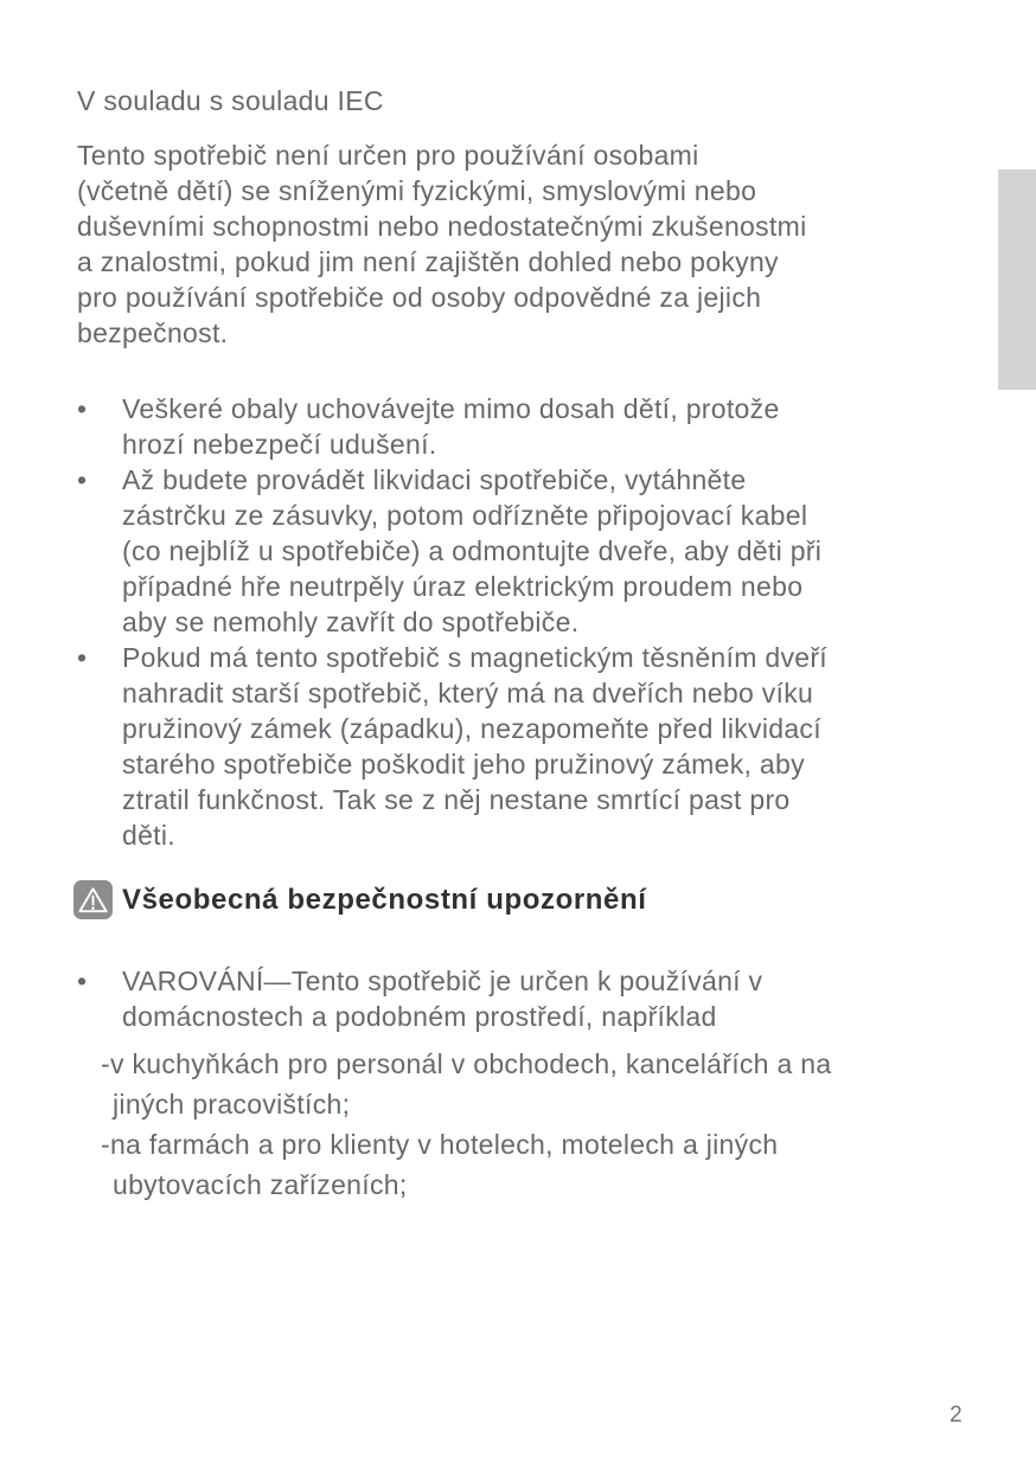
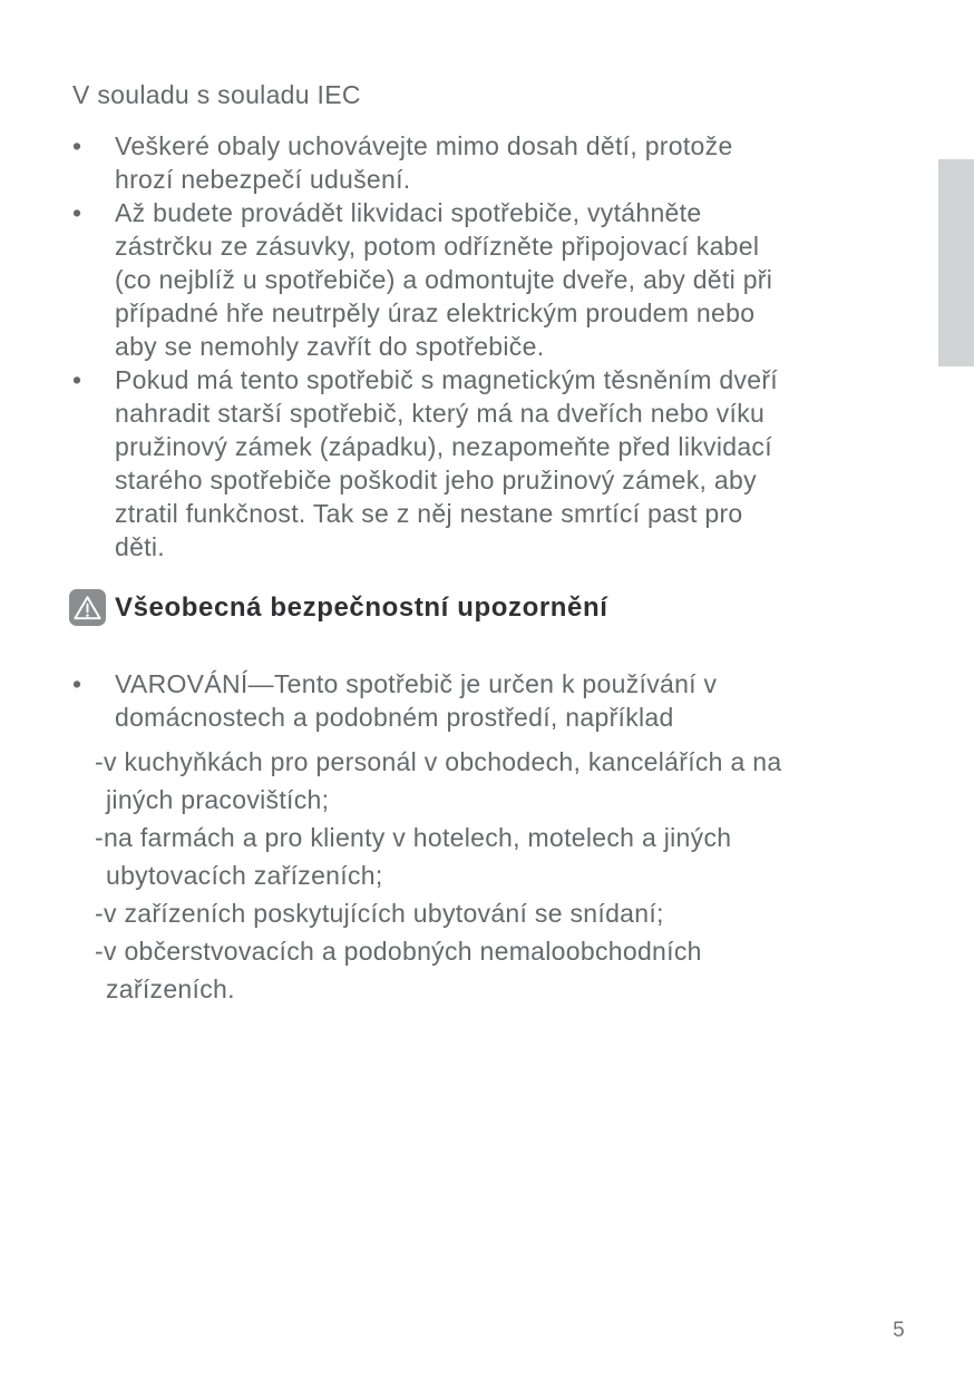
  V souladu s souladu IEC
- Tento spotřebič není určen pro používání osobami
- (včetně dětí) se sníženými fyzickými, smyslovými nebo
- duševními schopnostmi nebo nedostatečnými zkušenostmi
- a znalostmi, pokud jim není zajištěn dohled nebo pokyny
- pro používání spotřebiče od osoby odpovědné za jejich
- bezpečnost.
  •
  Veškeré obaly uchovávejte mimo dosah dětí, protože
  hrozí nebezpečí udušení.
  •
  Až budete provádět likvidaci spotřebiče, vytáhněte
  zástrčku ze zásuvky, potom odřízněte připojovací kabel
  (co nejblíž u spotřebiče) a odmontujte dveře, aby děti při
  případné hře neutrpěly úraz elektrickým proudem nebo
  aby se nemohly zavřít do spotřebiče.
  •
  Pokud má tento spotřebič s magnetickým těsněním dveří
  nahradit starší spotřebič, který má na dveřích nebo víku
  pružinový zámek (západku), nezapomeňte před likvidací
  starého spotřebiče poškodit jeho pružinový zámek, aby
  ztratil funkčnost. Tak se z něj nestane smrtící past pro
  děti.
  Všeobecná bezpečnostní upozornění
  •
  VAROVÁNÍ—Tento spotřebič je určen k používání v
  domácnostech a podobném prostředí, například
  -v kuchyňkách pro personál v obchodech, kancelářích a na
  jiných pracovištích;
  -na farmách a pro klienty v hotelech, motelech a jiných
  ubytovacích zařízeních;
+ -v zařízeních poskytujících ubytování se snídaní;
+ -v občerstvovacích a podobných nemaloobchodních
+ zařízeních.
- 2
+ 5
